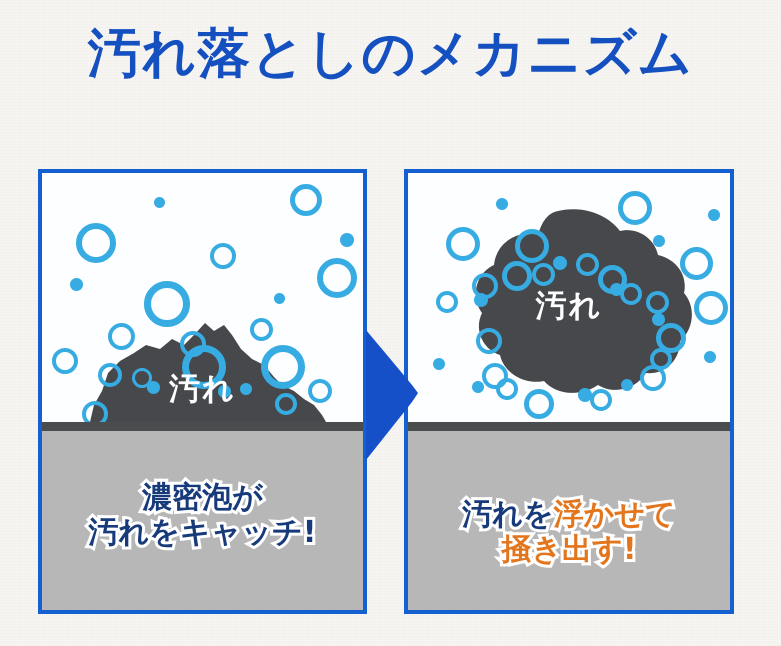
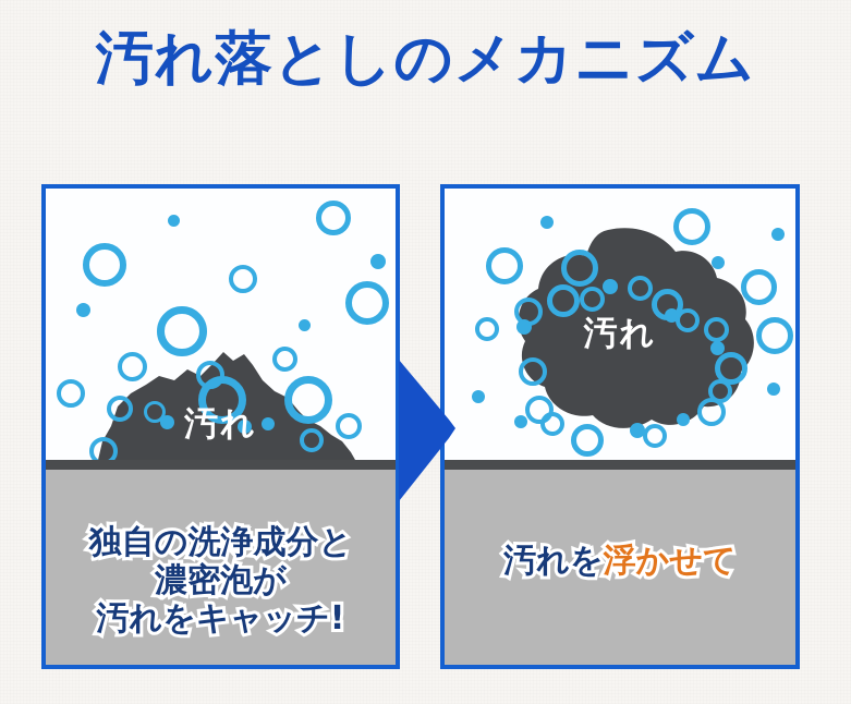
  汚れ落としのメカニズム
  汚れ
+ 独自の洗浄成分と
  濃密泡が
  汚れをキャッチ!
  汚れ
  汚れを浮かせて
- 掻き出す!
